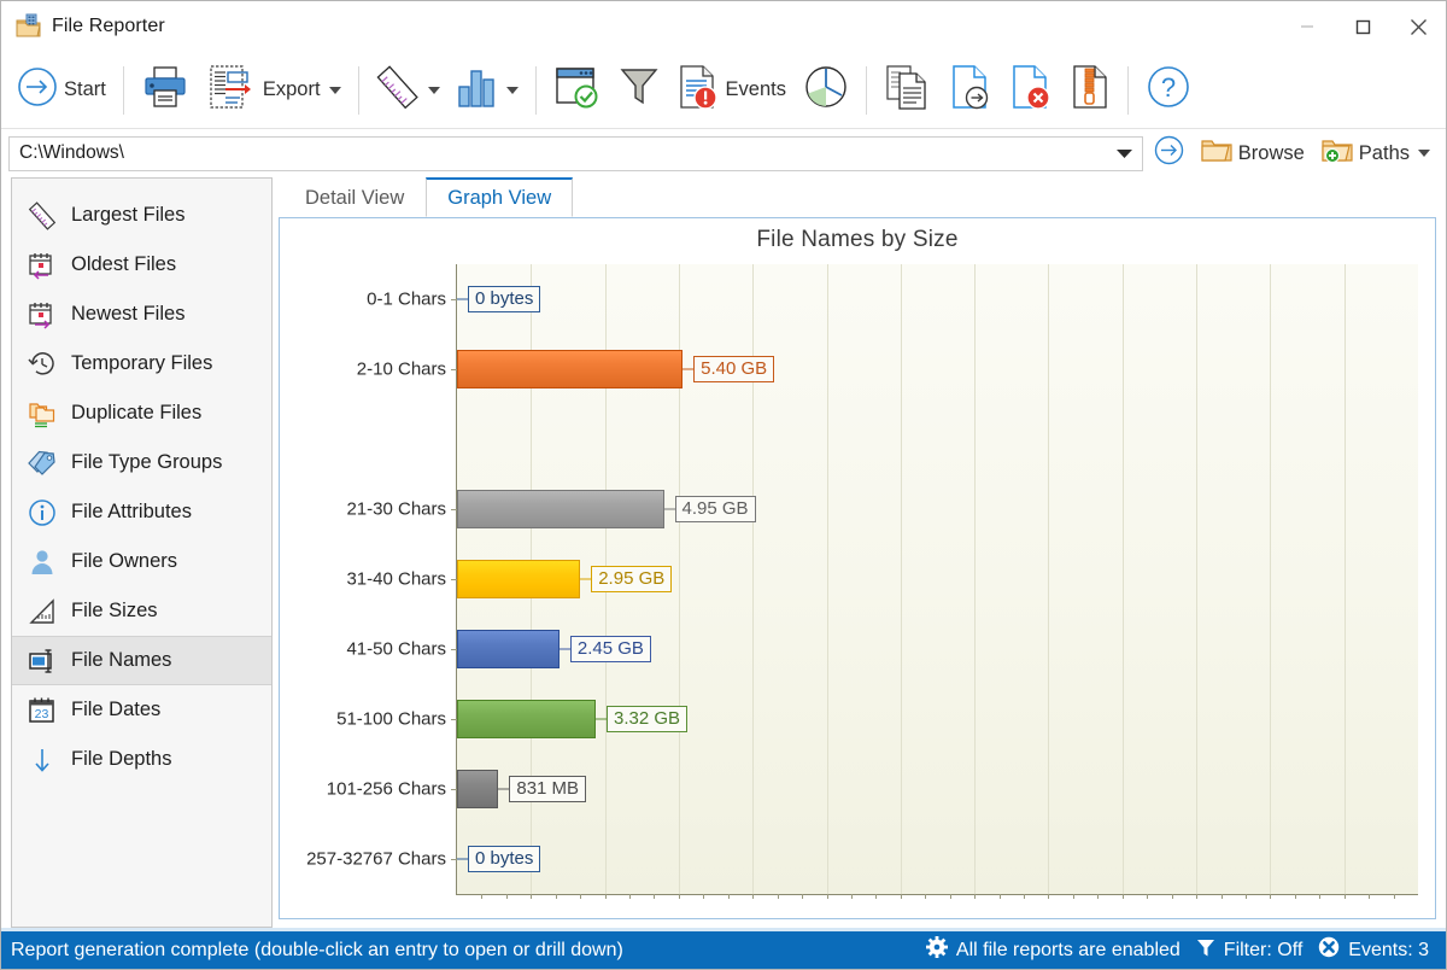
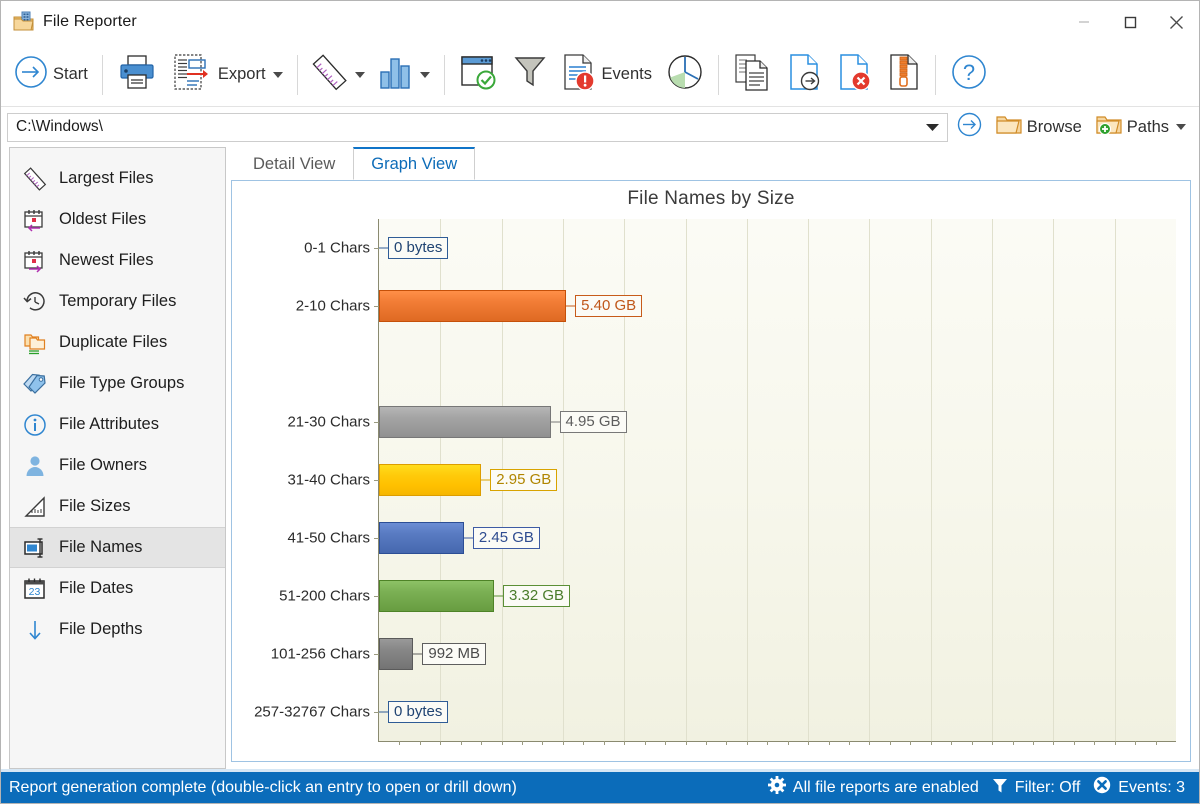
  File Reporter
  Start
  Export
  Events
  ?
  C:\Windows\
  Browse
  Paths
  Largest Files
  Oldest Files
  Newest Files
  Temporary Files
  Duplicate Files
  File Type Groups
  File Attributes
  File Owners
  File Sizes
  File Names
  23
  File Dates
  File Depths
  Detail View
  Graph View
  File Names by Size
  0-1 Chars
  0 bytes
  2-10 Chars
  5.40 GB
  21-30 Chars
  4.95 GB
  31-40 Chars
  2.95 GB
  41-50 Chars
  2.45 GB
- 51-100 Chars
+ 51-200 Chars
  3.32 GB
  101-256 Chars
- 831 MB
+ 992 MB
  257-32767 Chars
  0 bytes
  Report generation complete (double-click an entry to open or drill down)
  All file reports are enabled
  Filter: Off
  Events: 3
